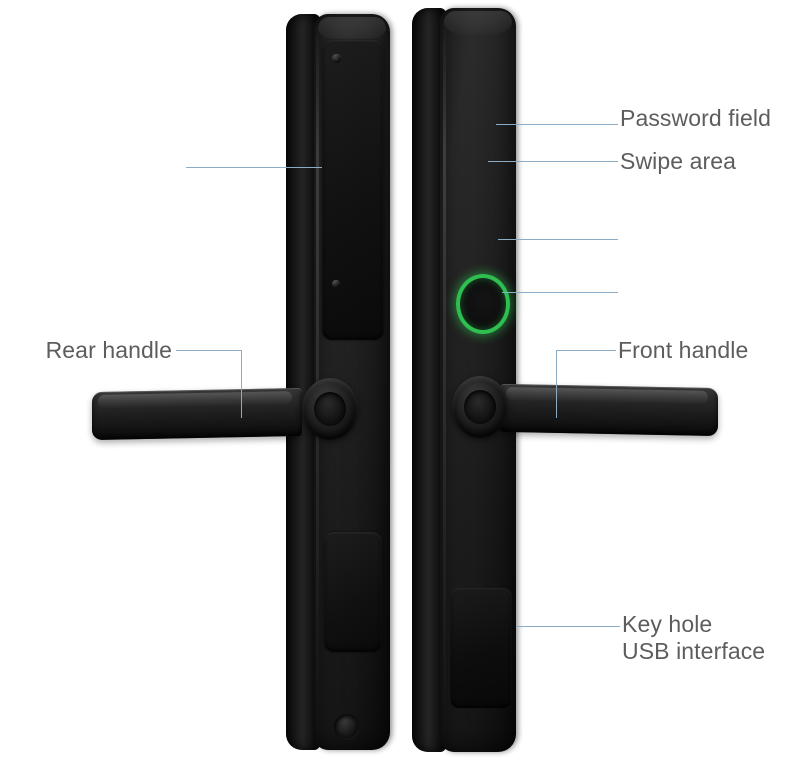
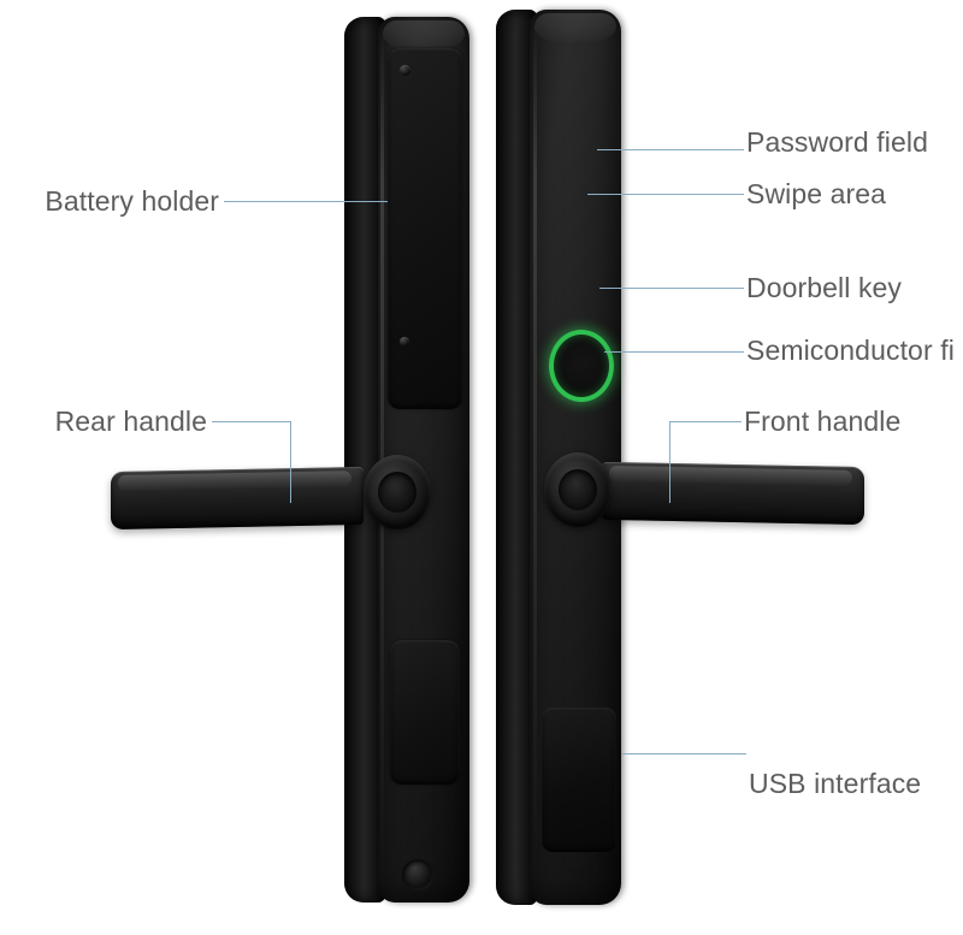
+ Battery holder
  Rear handle
  Password field
  Swipe area
+ Doorbell key
+ Semiconductor fi
  Front handle
- Key hole
  USB interface
